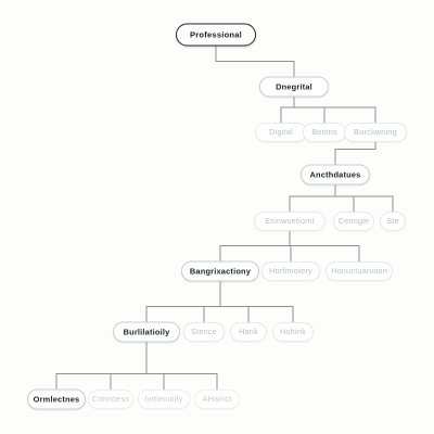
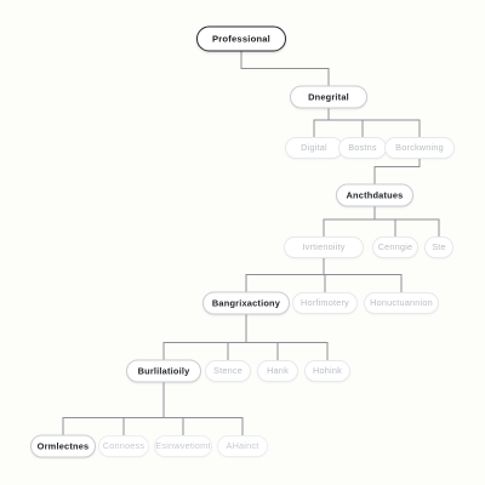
  Professional
  Dnegrital
  Digital
  Bostns
  Borckwning
  Ancthdatues
- Esinwvetiomt
+ Ivrtienoiity
  Cenngie
  Ste
  Bangrixactiony
  Horfimotery
  Honuctuannion
  Burlilatioily
  Stence
  Hank
  Hohink
  Ormlectnes
  Connoess
- Ivrtienoiity
+ Esinwvetiomt
  AHainct
